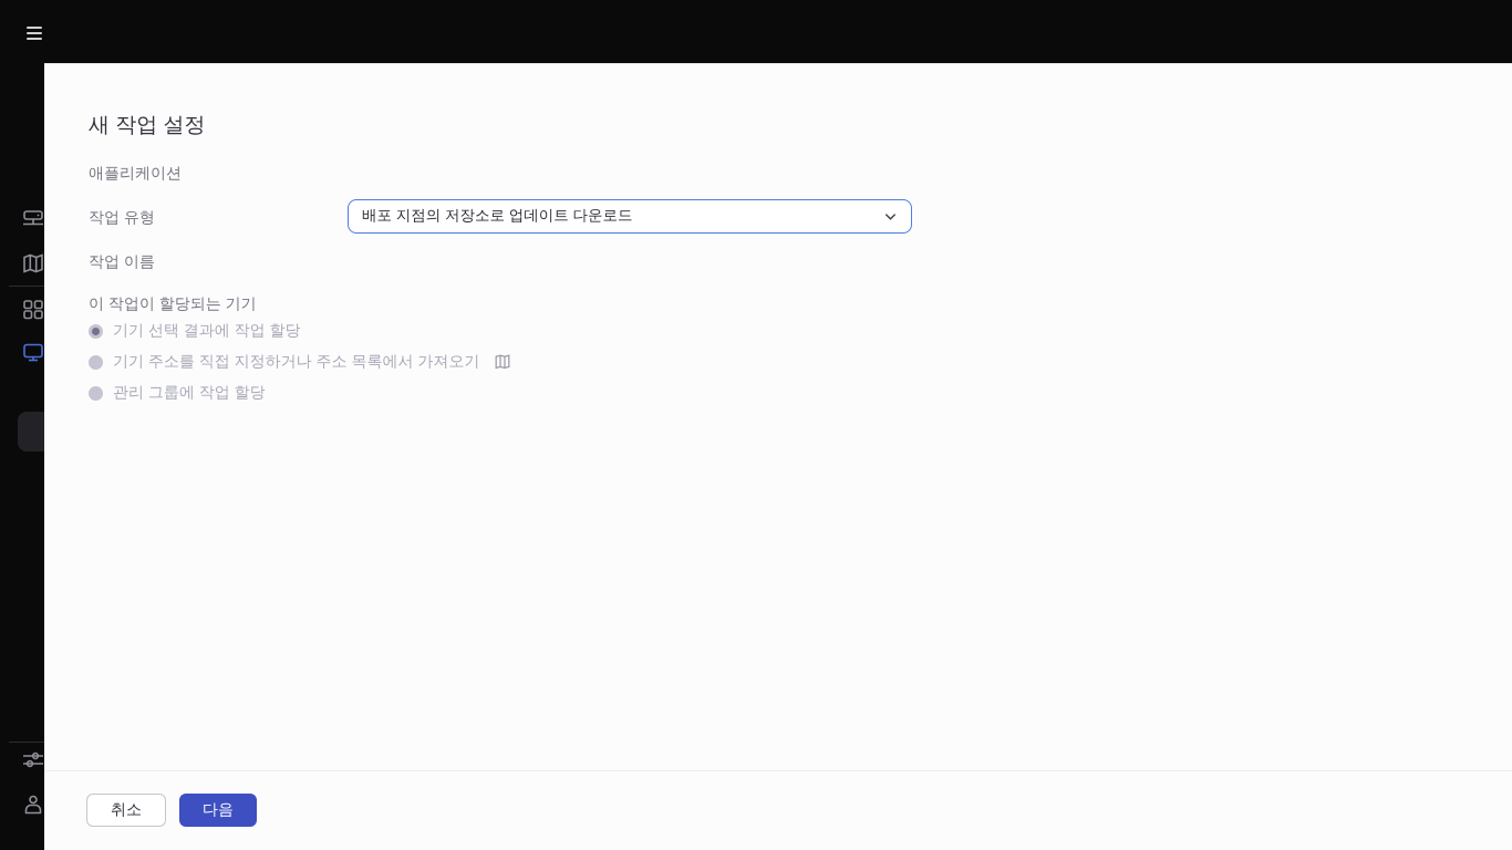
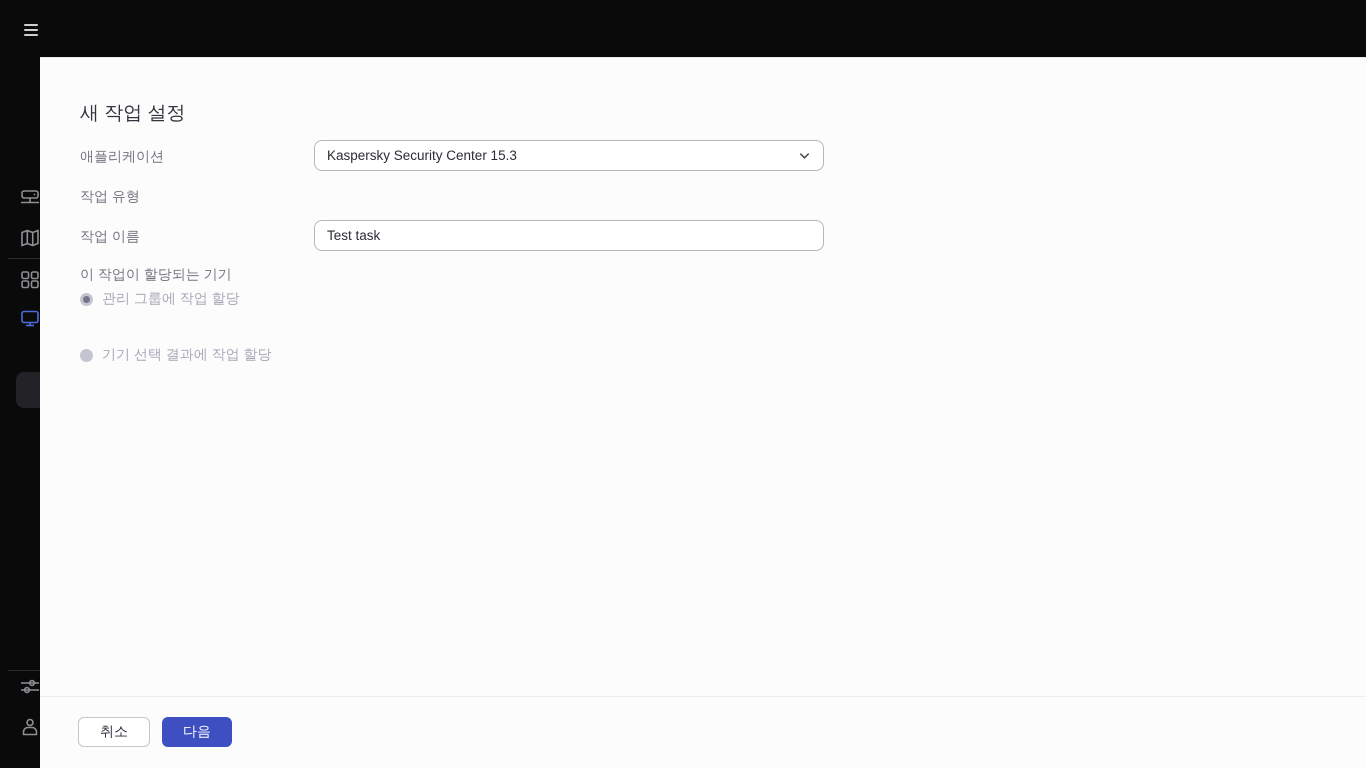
  새 작업 설정
  애플리케이션
+ Kaspersky Security Center 15.3
  작업 유형
- 배포 지점의 저장소로 업데이트 다운로드
  작업 이름
+ Test task
  이 작업이 할당되는 기기
- 기기 선택 결과에 작업 할당
+ 관리 그룹에 작업 할당
- 기기 주소를 직접 지정하거나 주소 목록에서 가져오기
- 관리 그룹에 작업 할당
+ 기기 선택 결과에 작업 할당
  취소
  다음
